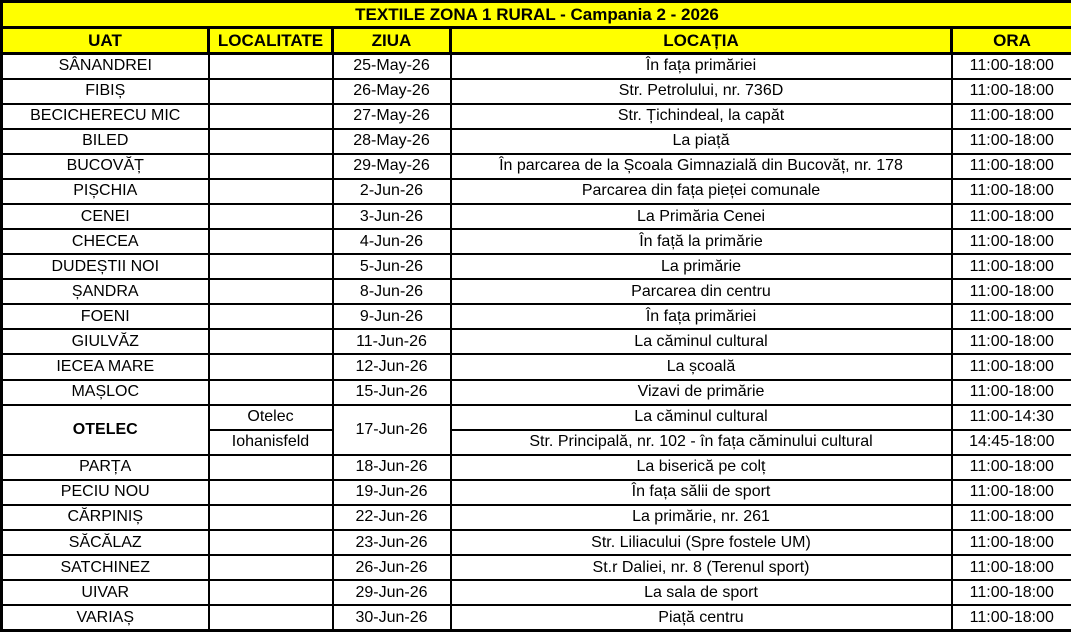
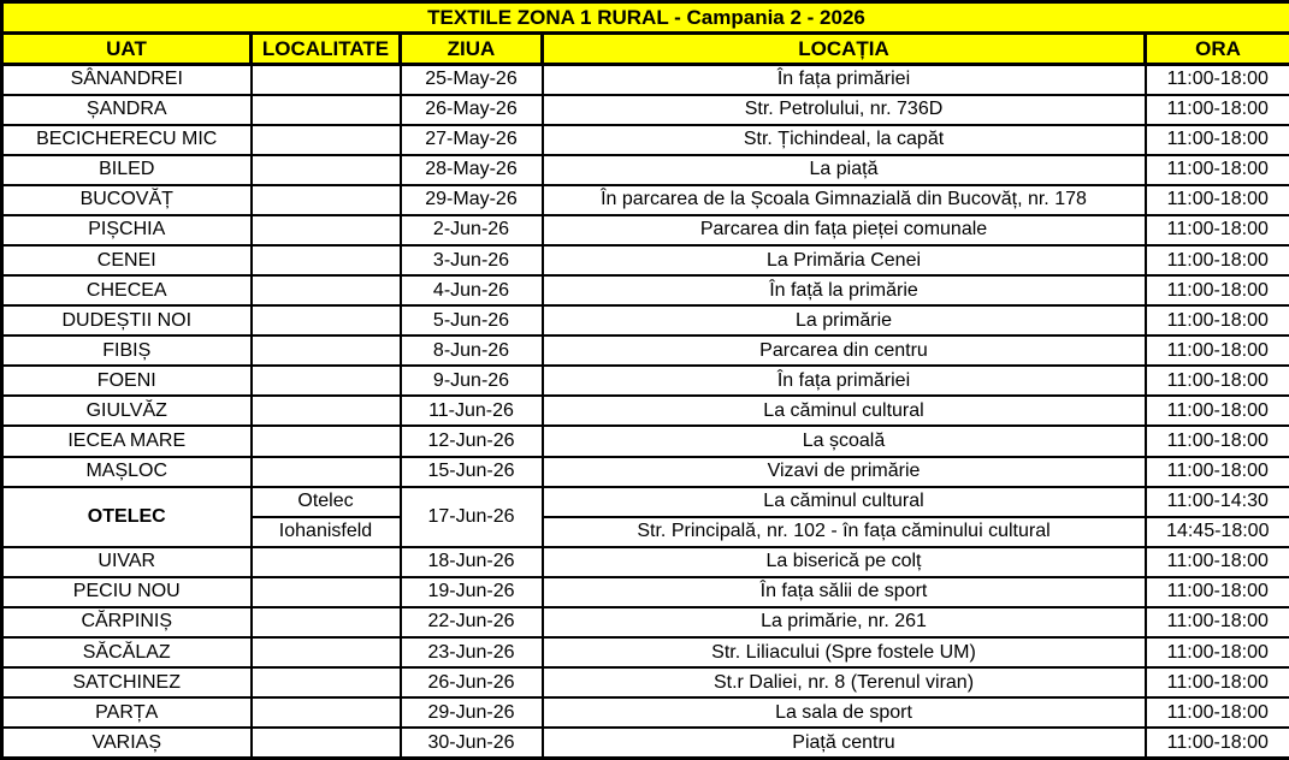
  TEXTILE ZONA 1 RURAL - Campania 2 - 2026
  UAT	LOCALITATE	ZIUA	LOCAȚIA	ORA
  SÂNANDREI		25-May-26	În fața primăriei	11:00-18:00
- FIBIȘ		26-May-26	Str. Petrolului, nr. 736D	11:00-18:00
+ ȘANDRA		26-May-26	Str. Petrolului, nr. 736D	11:00-18:00
  BECICHERECU MIC		27-May-26	Str. Țichindeal, la capăt	11:00-18:00
  BILED		28-May-26	La piață	11:00-18:00
  BUCOVĂȚ		29-May-26	În parcarea de la Școala Gimnazială din Bucovăț, nr. 178	11:00-18:00
  PIȘCHIA		2-Jun-26	Parcarea din fața pieței comunale	11:00-18:00
  CENEI		3-Jun-26	La Primăria Cenei	11:00-18:00
  CHECEA		4-Jun-26	În față la primărie	11:00-18:00
  DUDEȘTII NOI		5-Jun-26	La primărie	11:00-18:00
- ȘANDRA		8-Jun-26	Parcarea din centru	11:00-18:00
+ FIBIȘ		8-Jun-26	Parcarea din centru	11:00-18:00
  FOENI		9-Jun-26	În fața primăriei	11:00-18:00
  GIULVĂZ		11-Jun-26	La căminul cultural	11:00-18:00
  IECEA MARE		12-Jun-26	La școală	11:00-18:00
  MAȘLOC		15-Jun-26	Vizavi de primărie	11:00-18:00
  OTELEC	Otelec	17-Jun-26	La căminul cultural	11:00-14:30
  Iohanisfeld	Str. Principală, nr. 102 - în fața căminului cultural	14:45-18:00
- PARȚA		18-Jun-26	La biserică pe colț	11:00-18:00
+ UIVAR		18-Jun-26	La biserică pe colț	11:00-18:00
  PECIU NOU		19-Jun-26	În fața sălii de sport	11:00-18:00
  CĂRPINIȘ		22-Jun-26	La primărie, nr. 261	11:00-18:00
  SĂCĂLAZ		23-Jun-26	Str. Liliacului (Spre fostele UM)	11:00-18:00
- SATCHINEZ		26-Jun-26	St.r Daliei, nr. 8 (Terenul sport)	11:00-18:00
+ SATCHINEZ		26-Jun-26	St.r Daliei, nr. 8 (Terenul viran)	11:00-18:00
- UIVAR		29-Jun-26	La sala de sport	11:00-18:00
+ PARȚA		29-Jun-26	La sala de sport	11:00-18:00
  VARIAȘ		30-Jun-26	Piață centru	11:00-18:00
